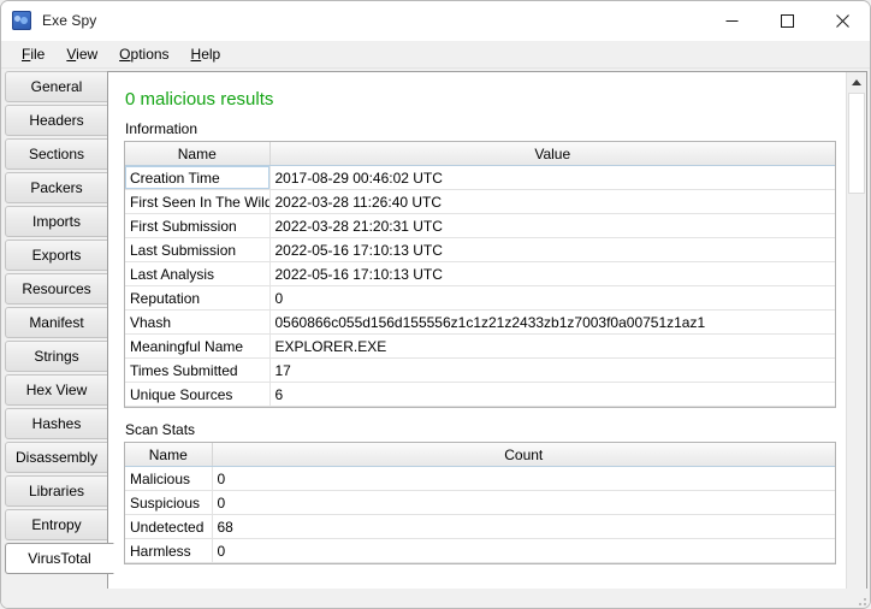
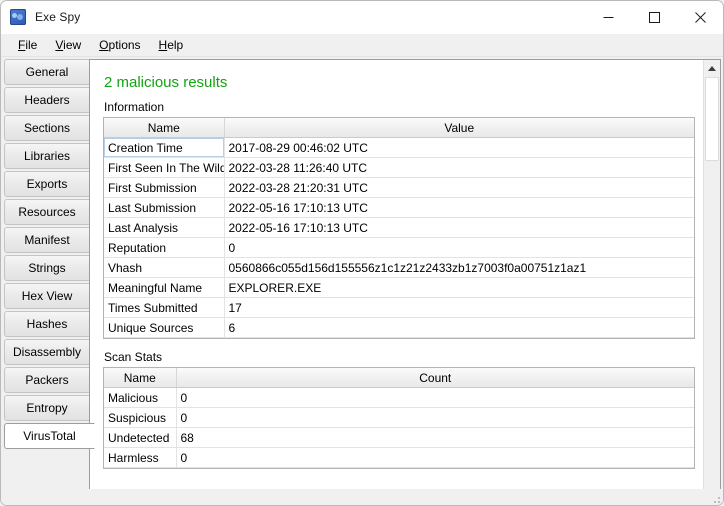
  Exe Spy
  File
  View
  Options
  Help
  General
  Headers
  Sections
- Packers
+ Libraries
- Imports
  Exports
  Resources
  Manifest
  Strings
  Hex View
  Hashes
  Disassembly
- Libraries
+ Packers
  Entropy
  VirusTotal
- 0 malicious results
+ 2 malicious results
  Information
  Name	Value
  Creation Time	2017-08-29 00:46:02 UTC
  First Seen In The Wild	2022-03-28 11:26:40 UTC
  First Submission	2022-03-28 21:20:31 UTC
  Last Submission	2022-05-16 17:10:13 UTC
  Last Analysis	2022-05-16 17:10:13 UTC
  Reputation	0
  Vhash	0560866c055d156d155556z1c1z21z2433zb1z7003f0a00751z1az1
  Meaningful Name	EXPLORER.EXE
  Times Submitted	17
  Unique Sources	6
  Scan Stats
  Name	Count
  Malicious	0
  Suspicious	0
  Undetected	68
  Harmless	0
